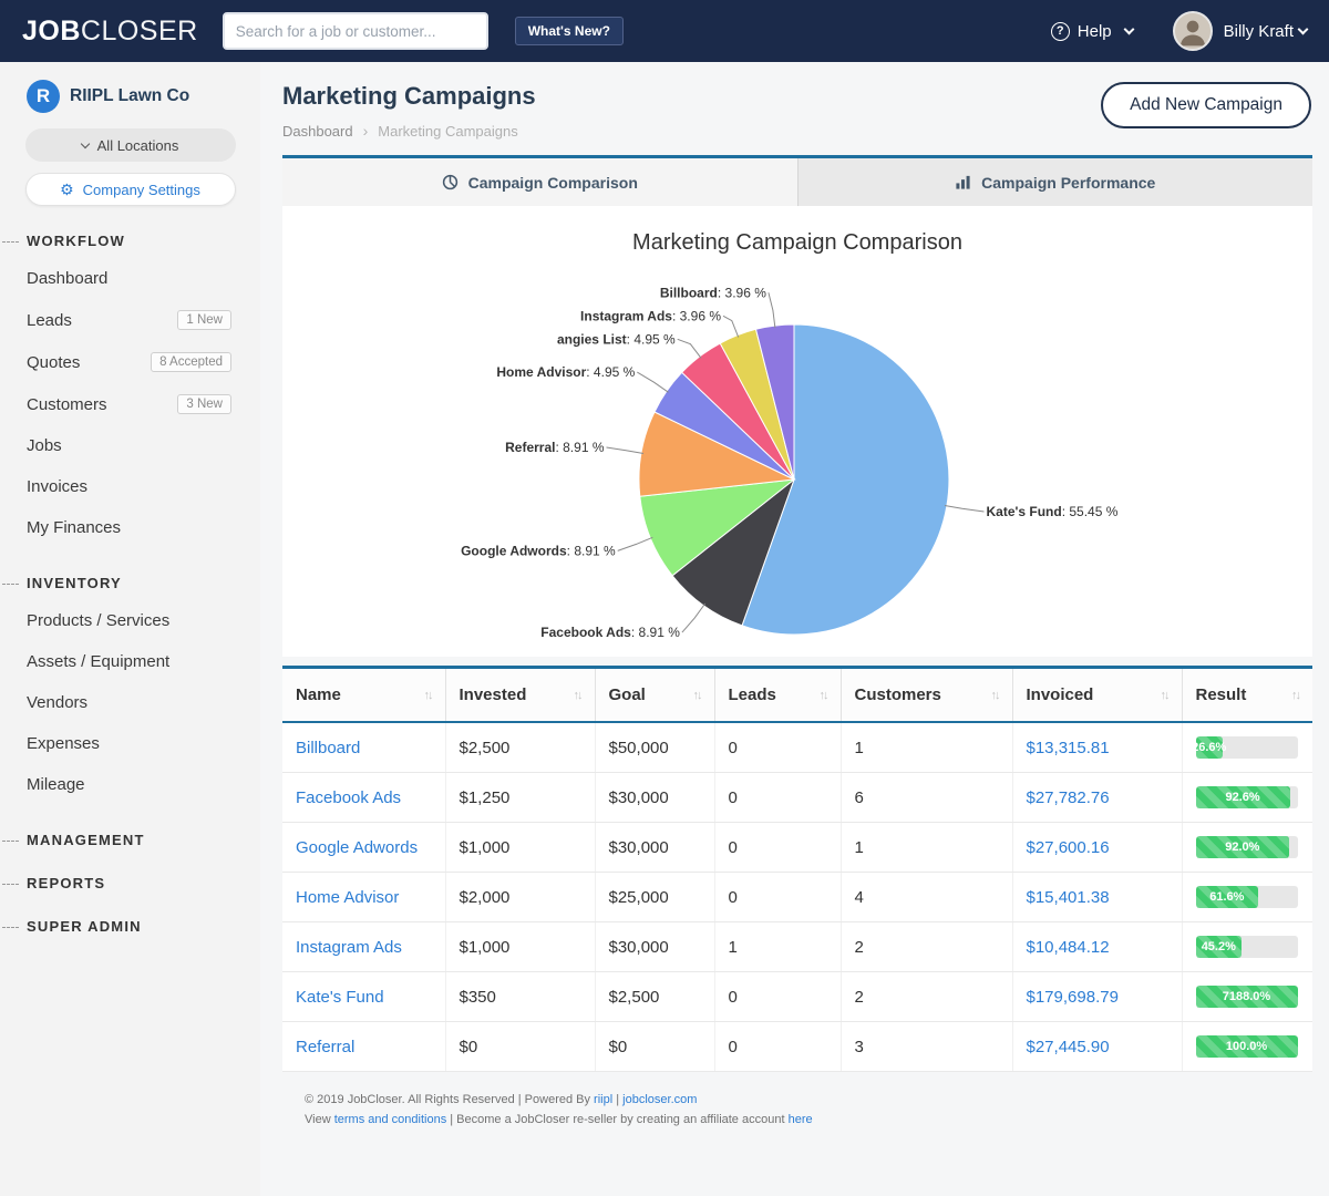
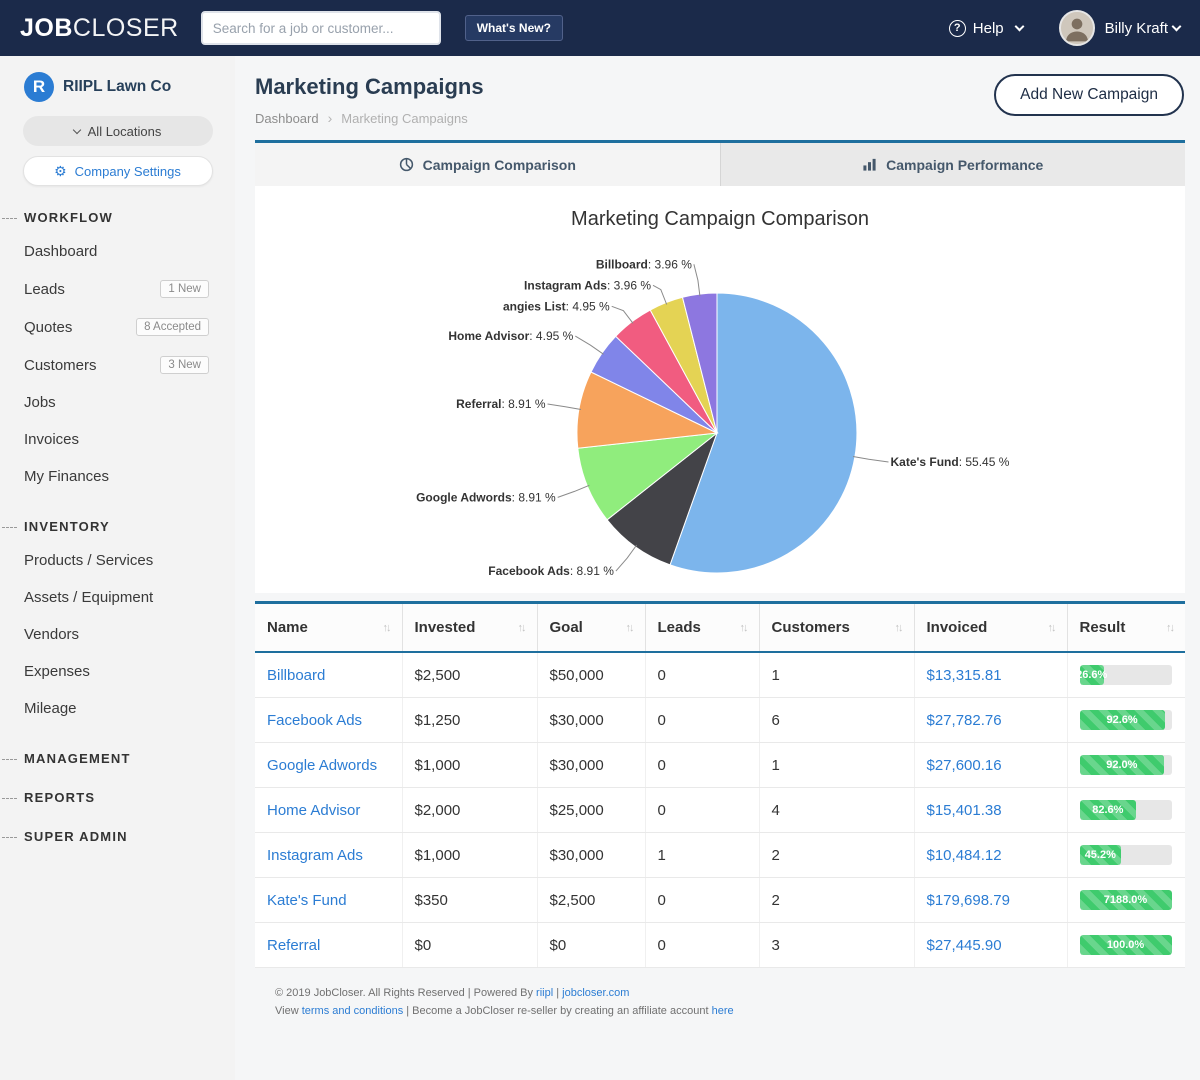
  JOBCLOSER
  Search for a job or customer...
  What's New?
  ?
  Help
  Billy Kraft
  R
  RIIPL Lawn Co
  All Locations
  ⚙
  Company Settings
  WORKFLOW
  Dashboard
  Leads
  1 New
  Quotes
  8 Accepted
  Customers
  3 New
  Jobs
  Invoices
  My Finances
  INVENTORY
  Products / Services
  Assets / Equipment
  Vendors
  Expenses
  Mileage
  MANAGEMENT
  REPORTS
  SUPER ADMIN
  Marketing Campaigns
  Dashboard
  ›
  Marketing Campaigns
  Add New Campaign
  Campaign Comparison
  Campaign Performance
  Marketing Campaign Comparison
  Kate's Fund: 55.45 %
  Facebook Ads: 8.91 %
  Google Adwords: 8.91 %
  Referral: 8.91 %
  Home Advisor: 4.95 %
  angies List: 4.95 %
  Instagram Ads: 3.96 %
  Billboard: 3.96 %
  Name ↑↓	Invested ↑↓	Goal ↑↓	Leads ↑↓	Customers ↑↓	Invoiced ↑↓	Result ↑↓
  Billboard	$2,500	$50,000	0	1	$13,315.81	26.6%
  Facebook Ads	$1,250	$30,000	0	6	$27,782.76	92.6%
  Google Adwords	$1,000	$30,000	0	1	$27,600.16	92.0%
- Home Advisor	$2,000	$25,000	0	4	$15,401.38	61.6%
+ Home Advisor	$2,000	$25,000	0	4	$15,401.38	82.6%
  Instagram Ads	$1,000	$30,000	1	2	$10,484.12	45.2%
  Kate's Fund	$350	$2,500	0	2	$179,698.79	7188.0%
  Referral	$0	$0	0	3	$27,445.90	100.0%
  © 2019 JobCloser. All Rights Reserved | Powered By riipl | jobcloser.com
  View terms and conditions | Become a JobCloser re-seller by creating an affiliate account here
